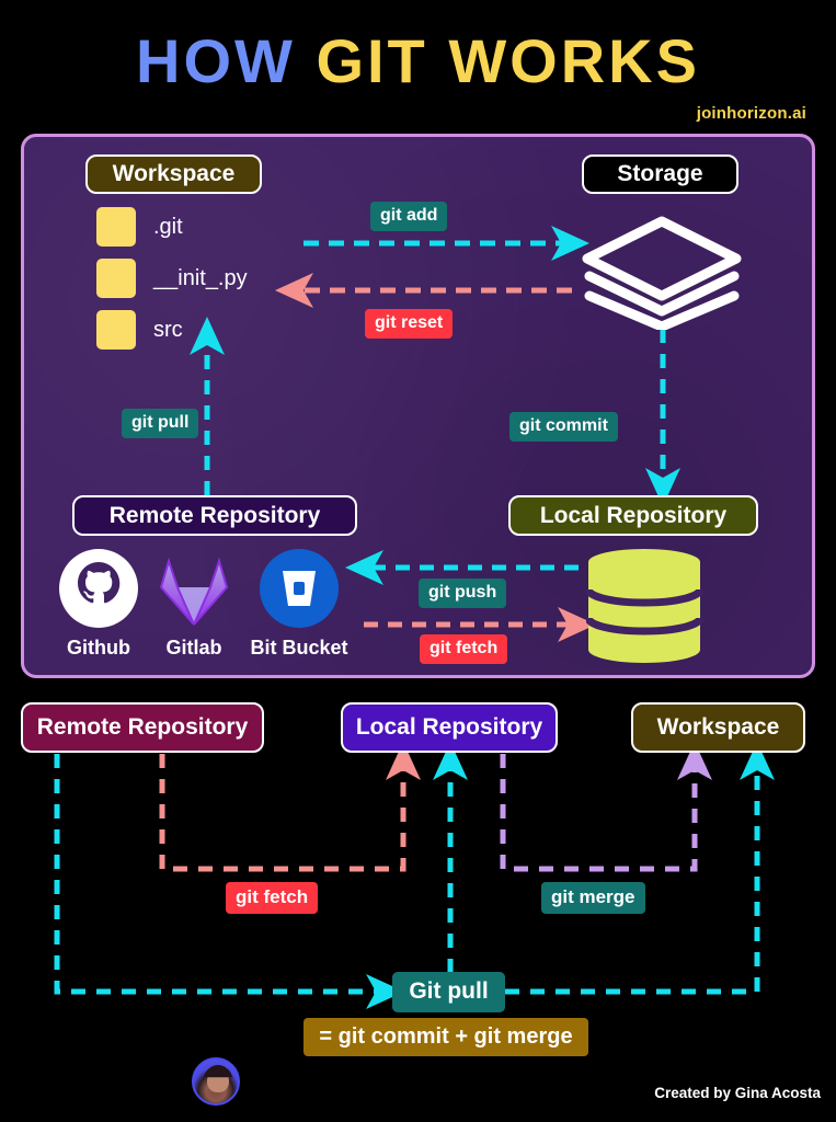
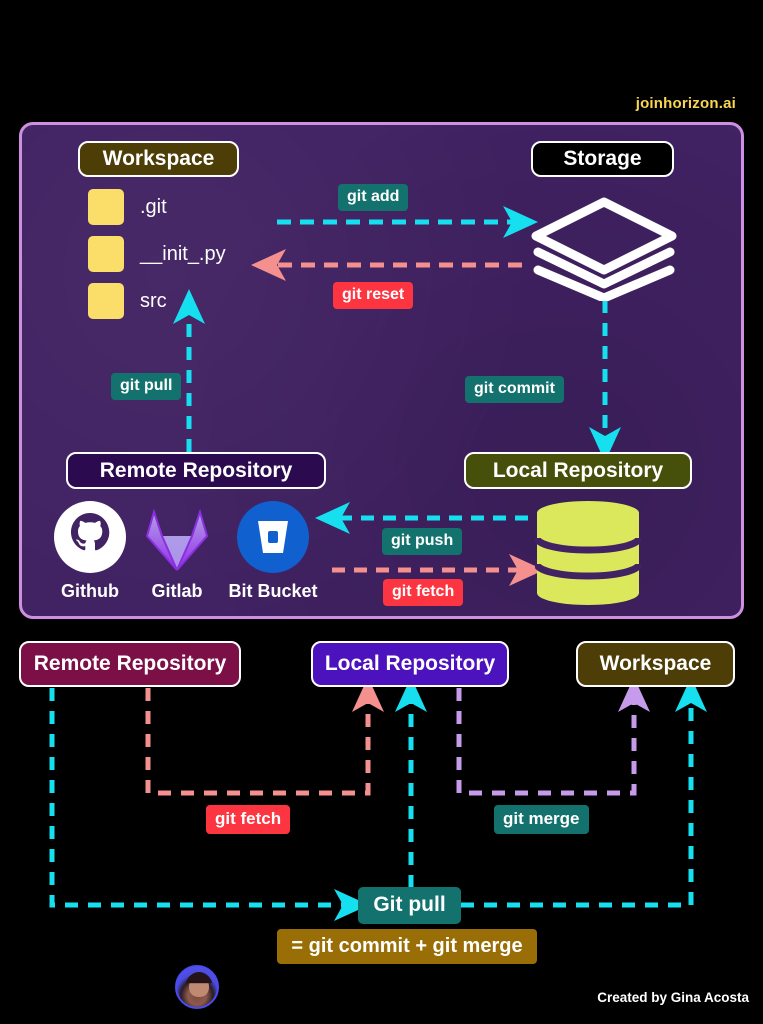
- HOW GIT WORKS
  joinhorizon.ai
  Workspace
  Storage
  .git
  __init_.py
  src
  git add
  git reset
  git pull
  git commit
  git push
  git fetch
  Remote Repository
  Local Repository
  Github
  Gitlab
  Bit Bucket
  Remote Repository
  Local Repository
  Workspace
  git fetch
  git merge
  Git pull
  = git commit + git merge
  Created by Gina Acosta
